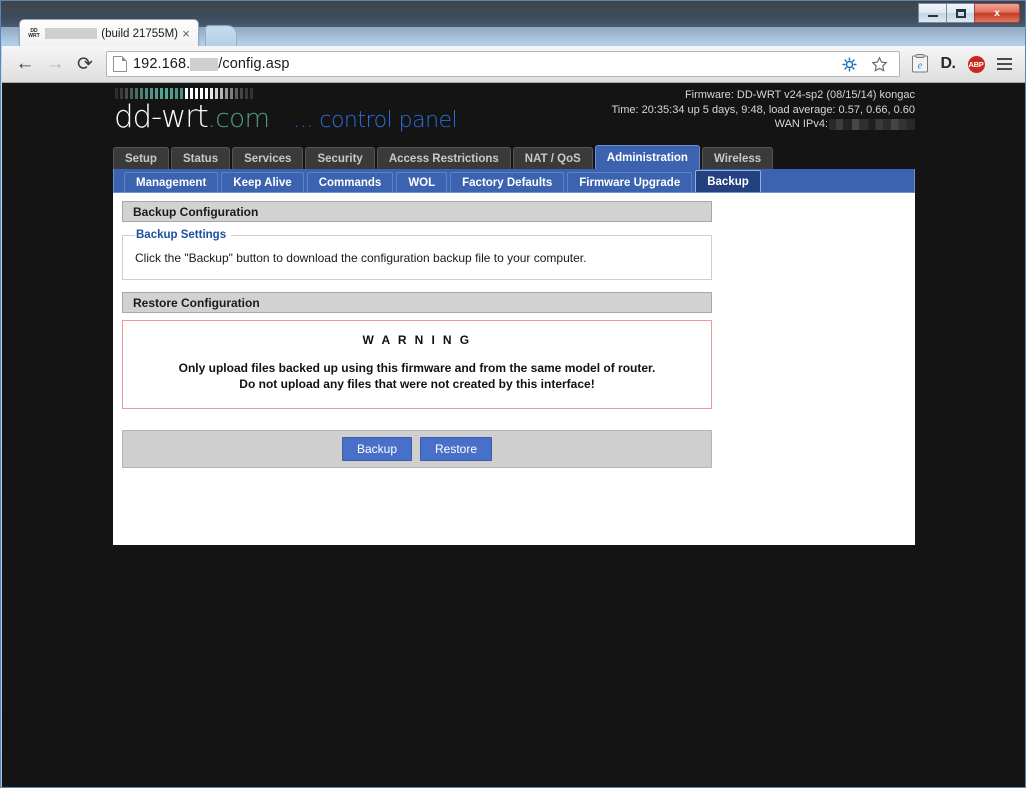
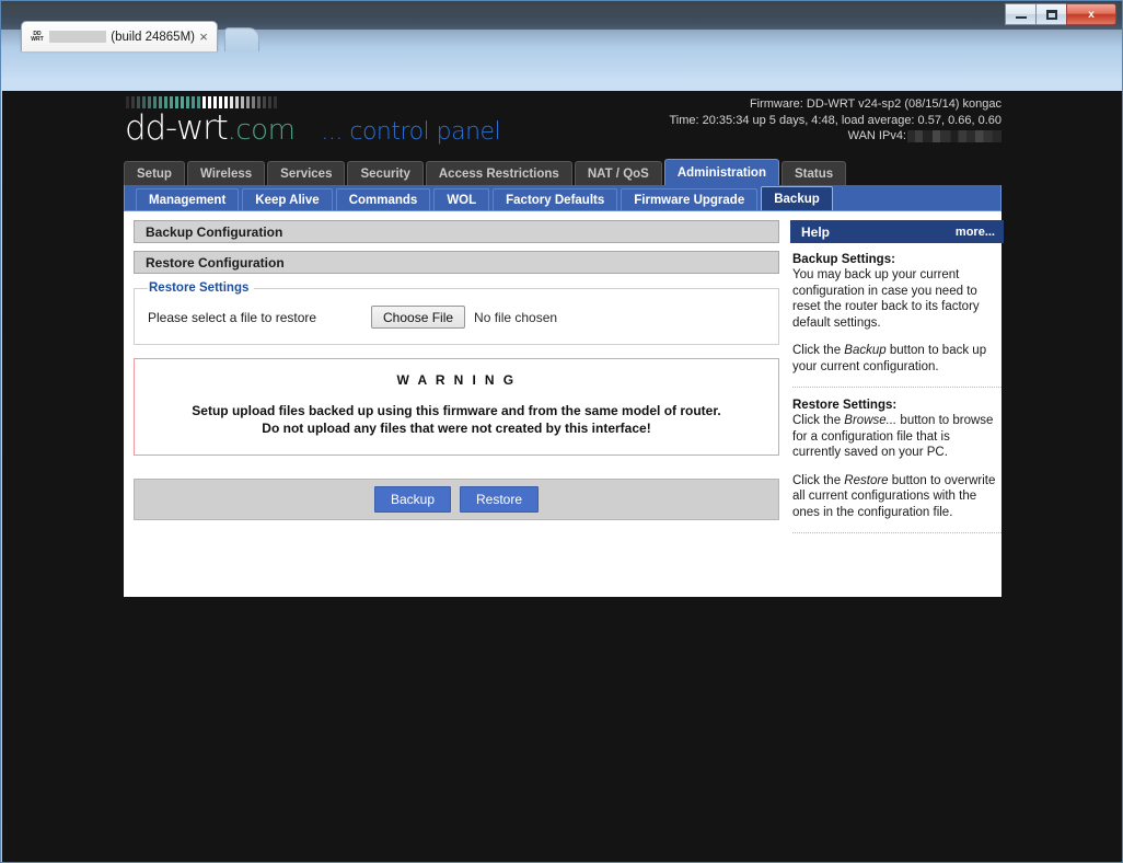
  x
- (build 21755M)
+ (build 24865M)
  ×
- ←
- →
- ⟳
- 192.168.
- /config.asp
- e
- D.
- ABP
  dd-wrt
  .com
  ... control panel
  Firmware: DD-WRT v24-sp2 (08/15/14) kongac
- Time: 20:35:34 up 5 days, 9:48, load average: 0.57, 0.66, 0.60
+ Time: 20:35:34 up 5 days, 4:48, load average: 0.57, 0.66, 0.60
  WAN IPv4:
  Setup
- Status
+ Wireless
  Services
  Security
  Access Restrictions
  NAT / QoS
  Administration
- Wireless
+ Status
  Management
  Keep Alive
  Commands
  WOL
  Factory Defaults
  Firmware Upgrade
  Backup
  Backup Configuration
- Backup Settings
- Click the "Backup" button to download the configuration backup file to your computer.
  Restore Configuration
+ Restore Settings
+ Please select a file to restore
+ Choose File
+ No file chosen
  W A R N I N G
- Only upload files backed up using this firmware and from the same model of router.
+ Setup upload files backed up using this firmware and from the same model of router.
  Do not upload any files that were not created by this interface!
  Backup
  Restore
+ Help
+ more...
+ Backup Settings:
+ You may back up your current configuration in case you need to reset the router back to its factory default settings.
+ Click the Backup button to back up your current configuration.
+ Restore Settings:
+ Click the Browse... button to browse for a configuration file that is currently saved on your PC.
+ Click the Restore button to overwrite all current configurations with the ones in the configuration file.
